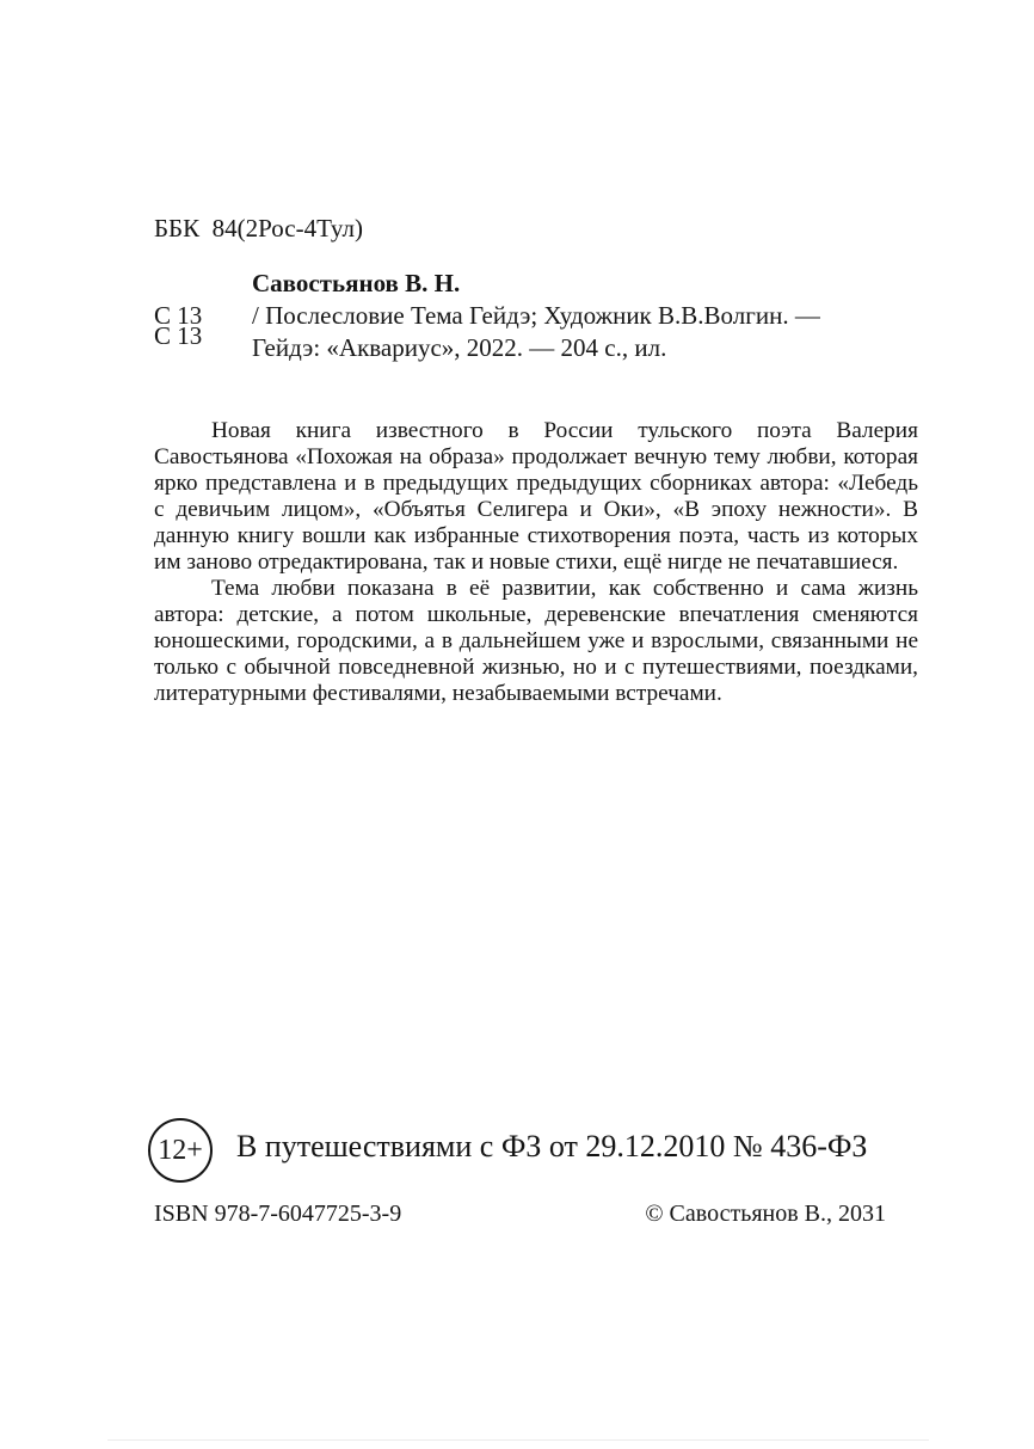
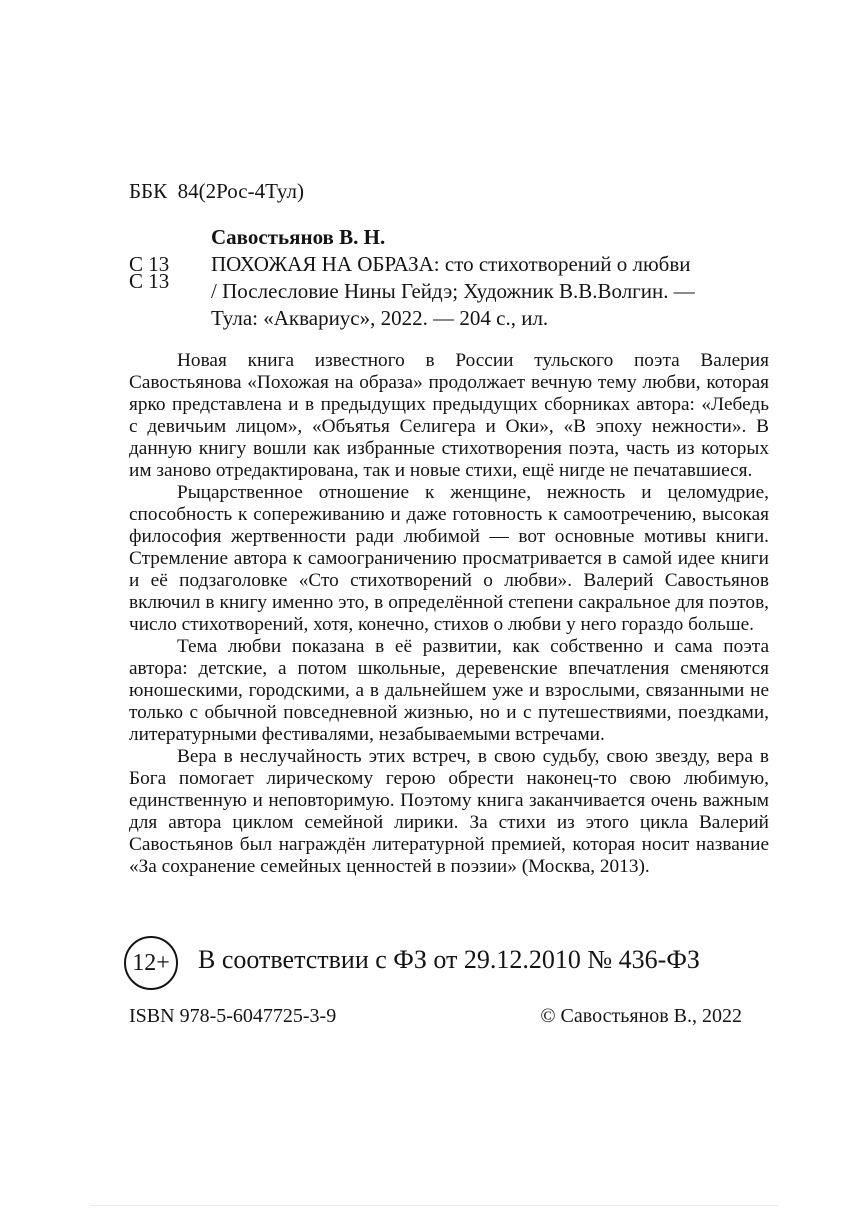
  ББК 84(2Рос-4Тул)
  С 13
  С 13
  Савостьянов В. Н.
+ ПОХОЖАЯ НА ОБРАЗА: сто стихотворений о любви
- / Послесловие Тема Гейдэ; Художник В.В.Волгин. —
+ / Послесловие Нины Гейдэ; Художник В.В.Волгин. —
- Гейдэ: «Аквариус», 2022. — 204 с., ил.
+ Тула: «Аквариус», 2022. — 204 с., ил.
  Новая книга известного в России тульского поэта Валерия Савостьянова «Похожая на образа» продолжает вечную тему любви, которая ярко представлена и в предыдущих предыдущих сборниках автора: «Лебедь с девичьим лицом», «Объятья Селигера и Оки», «В эпоху нежности». В данную книгу вошли как избранные стихотворения поэта, часть из которых им заново отредактирована, так и новые стихи, ещё нигде не печатавшиеся.
+ Рыцарственное отношение к женщине, нежность и целомудрие, способность к сопереживанию и даже готовность к самоотречению, высокая философия жертвенности ради любимой — вот основные мотивы книги. Стремление автора к самоограничению просматривается в самой идее книги и её подзаголовке «Сто стихотворений о любви». Валерий Савостьянов включил в книгу именно это, в определённой степени сакральное для поэтов, число стихотворений, хотя, конечно, стихов о любви у него гораздо больше.
- Тема любви показана в её развитии, как собственно и сама жизнь автора: детские, а потом школьные, деревенские впечатления сменяются юношескими, городскими, а в дальнейшем уже и взрослыми, связанными не только с обычной повседневной жизнью, но и с путешествиями, поездками, литературными фестивалями, незабываемыми встречами.
+ Тема любви показана в её развитии, как собственно и сама поэта автора: детские, а потом школьные, деревенские впечатления сменяются юношескими, городскими, а в дальнейшем уже и взрослыми, связанными не только с обычной повседневной жизнью, но и с путешествиями, поездками, литературными фестивалями, незабываемыми встречами.
+ Вера в неслучайность этих встреч, в свою судьбу, свою звезду, вера в Бога помогает лирическому герою обрести наконец-то свою любимую, единственную и неповторимую. Поэтому книга заканчивается очень важным для автора циклом семейной лирики. За стихи из этого цикла Валерий Савостьянов был награждён литературной премией, которая носит название «За сохранение семейных ценностей в поэзии» (Москва, 2013).
  12+
- В путешествиями с ФЗ от 29.12.2010 № 436-ФЗ
+ В соответствии с ФЗ от 29.12.2010 № 436-ФЗ
- ISBN 978-7-6047725-3-9
+ ISBN 978-5-6047725-3-9
- © Савостьянов В., 2031
+ © Савостьянов В., 2022
